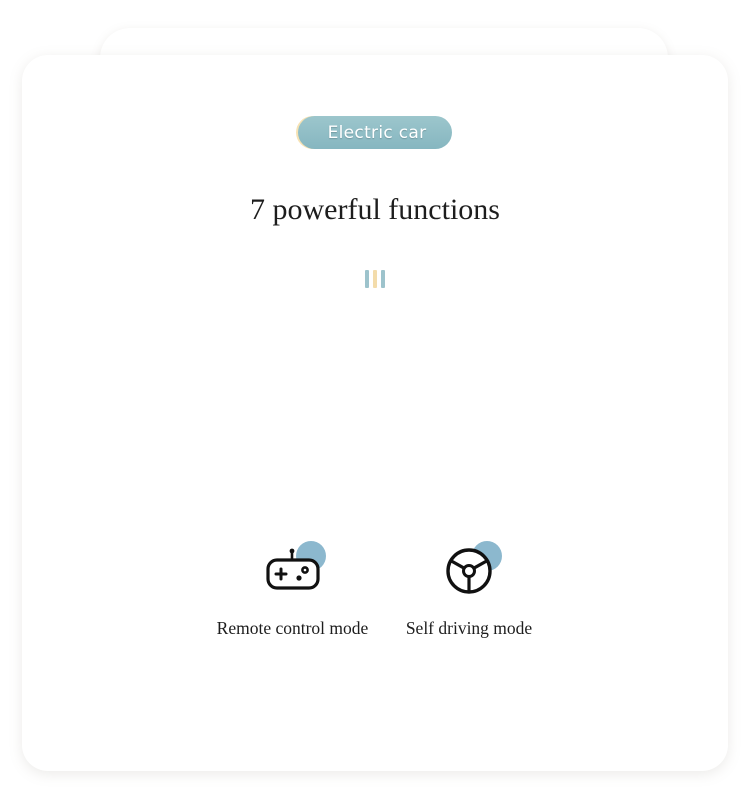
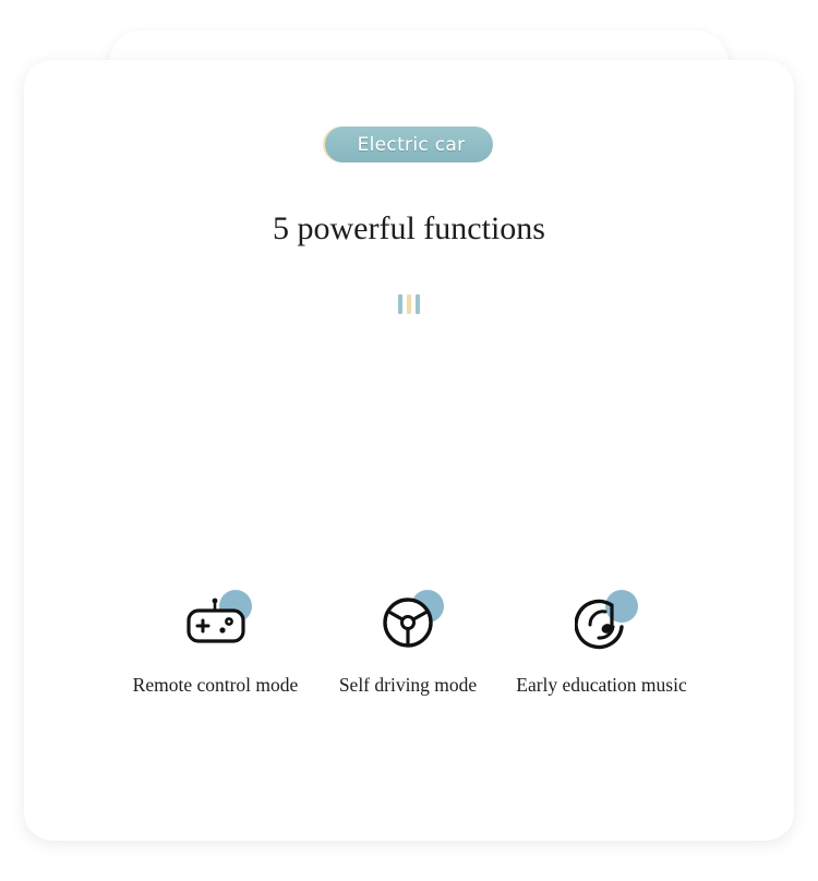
  Electric car
- 7 powerful functions
+ 5 powerful functions
  Remote control mode
  Self driving mode
+ Early education music
